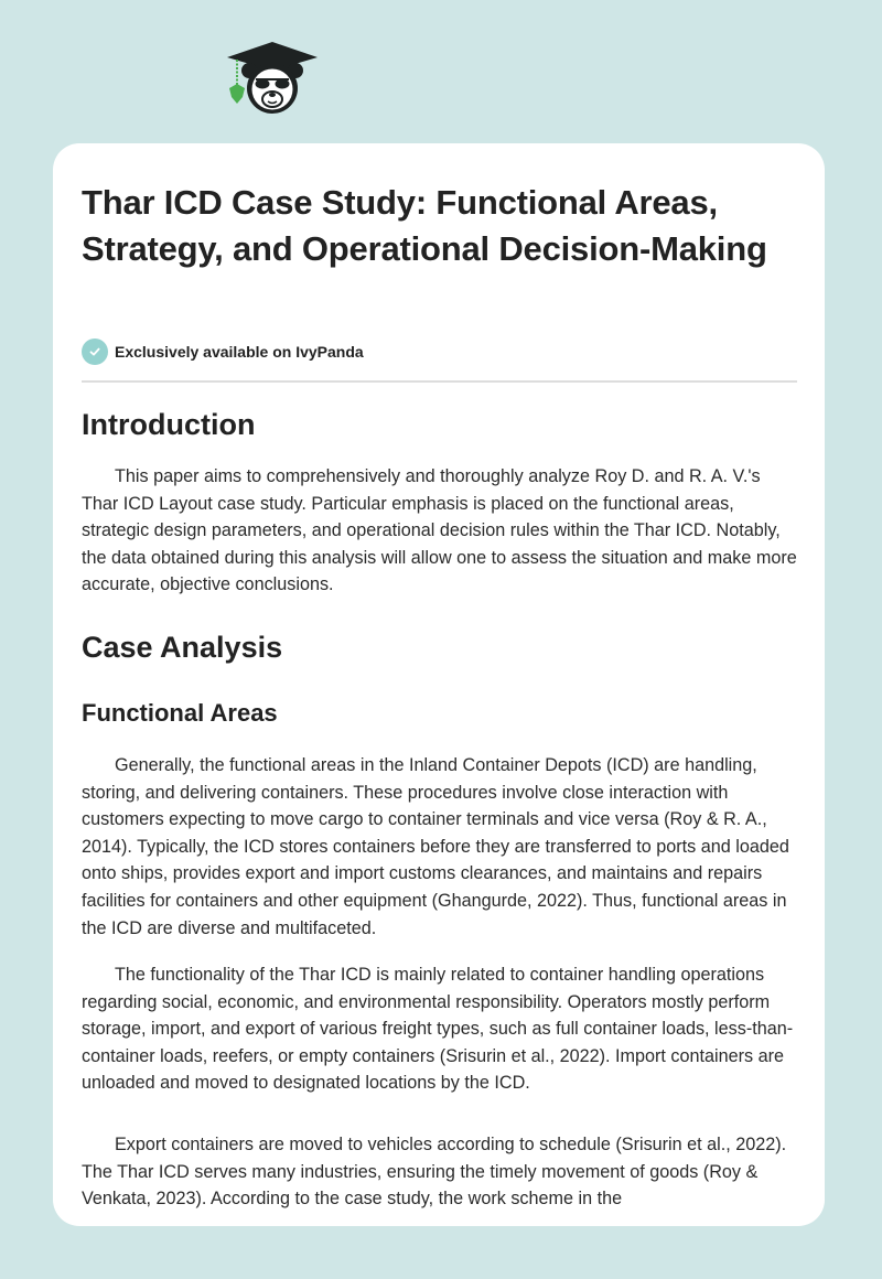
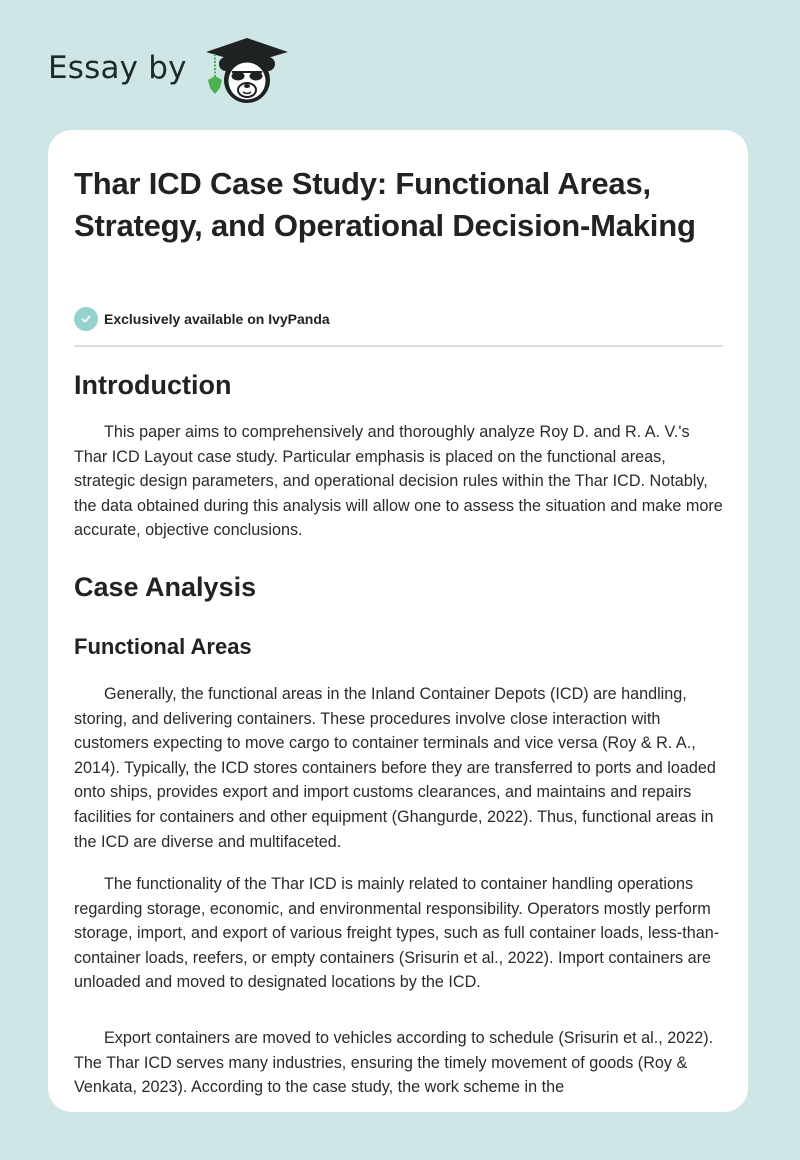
+ Essay by
  Thar ICD Case Study: Functional Areas, Strategy, and Operational Decision-Making
  Exclusively available on IvyPanda
  Introduction
  This paper aims to comprehensively and thoroughly analyze Roy D. and R. A. V.'s Thar ICD Layout case study. Particular emphasis is placed on the functional areas, strategic design parameters, and operational decision rules within the Thar ICD. Notably, the data obtained during this analysis will allow one to assess the situation and make more accurate, objective conclusions.
  Case Analysis
  Functional Areas
  Generally, the functional areas in the Inland Container Depots (ICD) are handling, storing, and delivering containers. These procedures involve close interaction with customers expecting to move cargo to container terminals and vice versa (Roy & R. A., 2014). Typically, the ICD stores containers before they are transferred to ports and loaded onto ships, provides export and import customs clearances, and maintains and repairs facilities for containers and other equipment (Ghangurde, 2022). Thus, functional areas in the ICD are diverse and multifaceted.
- The functionality of the Thar ICD is mainly related to container handling operations regarding social, economic, and environmental responsibility. Operators mostly perform storage, import, and export of various freight types, such as full container loads, less-than-container loads, reefers, or empty containers (Srisurin et al., 2022). Import containers are unloaded and moved to designated locations by the ICD.
+ The functionality of the Thar ICD is mainly related to container handling operations regarding storage, economic, and environmental responsibility. Operators mostly perform storage, import, and export of various freight types, such as full container loads, less-than-container loads, reefers, or empty containers (Srisurin et al., 2022). Import containers are unloaded and moved to designated locations by the ICD.
  Export containers are moved to vehicles according to schedule (Srisurin et al., 2022). The Thar ICD serves many industries, ensuring the timely movement of goods (Roy & Venkata, 2023). According to the case study, the work scheme in the
